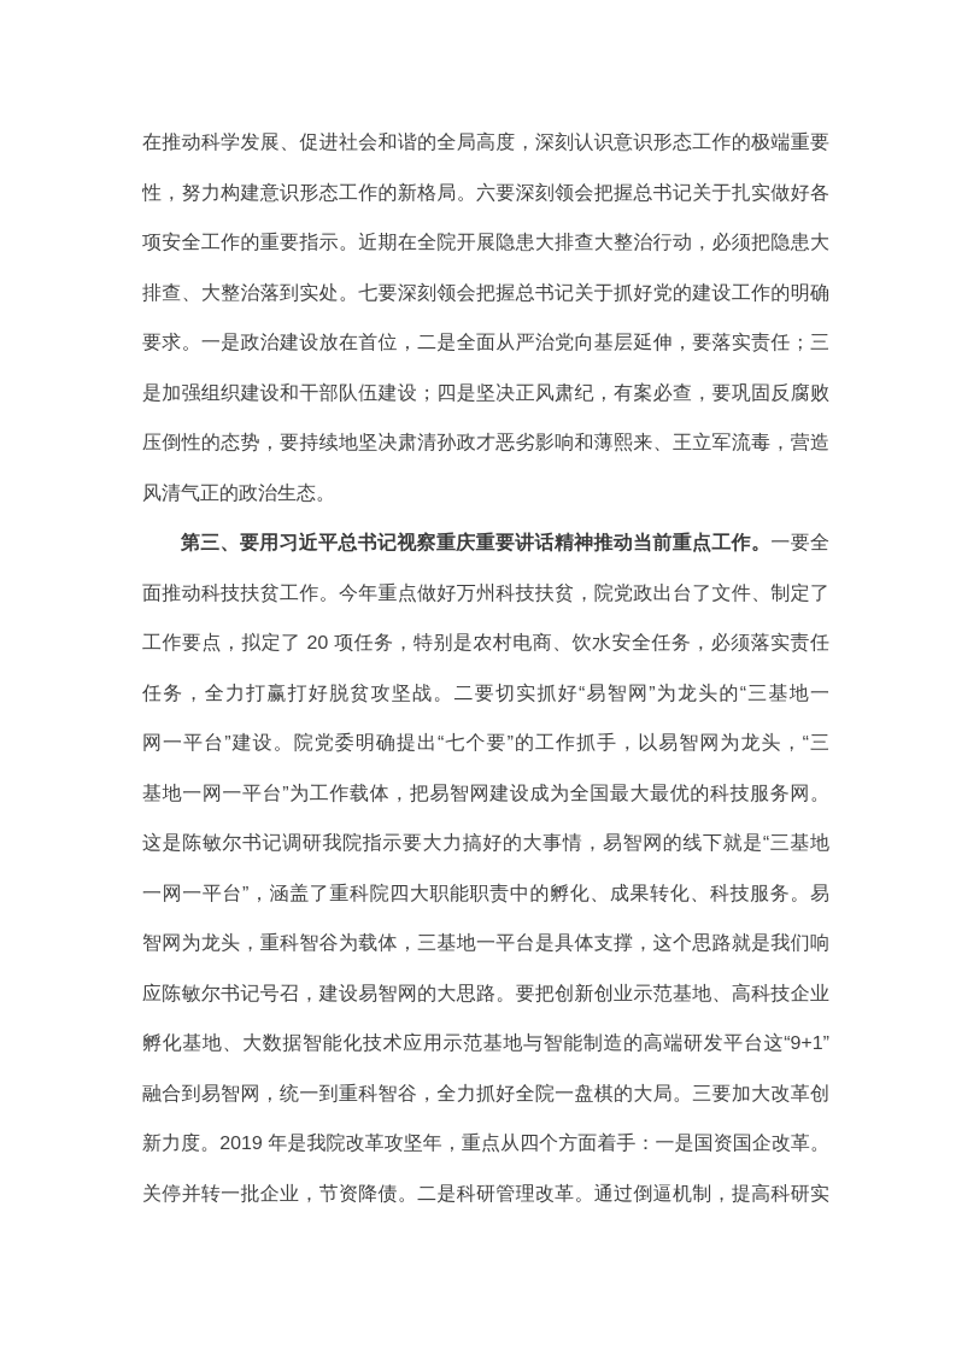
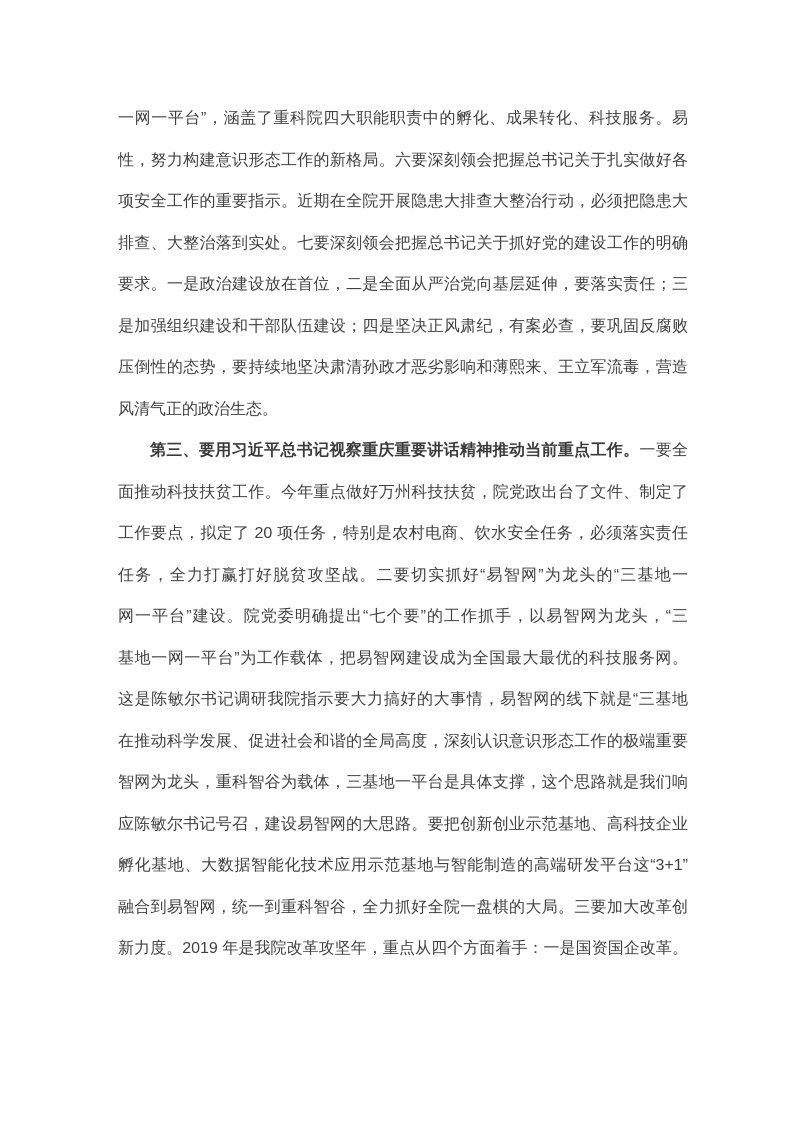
- 在推动科学发展、促进社会和谐的全局高度，深刻认识意识形态工作的极端重要
+ 一网一平台”，涵盖了重科院四大职能职责中的孵化、成果转化、科技服务。易
  性，努力构建意识形态工作的新格局。六要深刻领会把握总书记关于扎实做好各
  项安全工作的重要指示。近期在全院开展隐患大排查大整治行动，必须把隐患大
  排查、大整治落到实处。七要深刻领会把握总书记关于抓好党的建设工作的明确
  要求。一是政治建设放在首位，二是全面从严治党向基层延伸，要落实责任；三
  是加强组织建设和干部队伍建设；四是坚决正风肃纪，有案必查，要巩固反腐败
  压倒性的态势，要持续地坚决肃清孙政才恶劣影响和薄熙来、王立军流毒，营造
  风清气正的政治生态。
  第三、要用习近平总书记视察重庆重要讲话精神推动当前重点工作。一要全
  面推动科技扶贫工作。今年重点做好万州科技扶贫，院党政出台了文件、制定了
  工作要点，拟定了 20 项任务，特别是农村电商、饮水安全任务，必须落实责任
  任务，全力打赢打好脱贫攻坚战。二要切实抓好“易智网”为龙头的“三基地一
  网一平台”建设。院党委明确提出“七个要”的工作抓手，以易智网为龙头，“三
  基地一网一平台”为工作载体，把易智网建设成为全国最大最优的科技服务网。
  这是陈敏尔书记调研我院指示要大力搞好的大事情，易智网的线下就是“三基地
- 一网一平台”，涵盖了重科院四大职能职责中的孵化、成果转化、科技服务。易
+ 在推动科学发展、促进社会和谐的全局高度，深刻认识意识形态工作的极端重要
  智网为龙头，重科智谷为载体，三基地一平台是具体支撑，这个思路就是我们响
  应陈敏尔书记号召，建设易智网的大思路。要把创新创业示范基地、高科技企业
- 孵化基地、大数据智能化技术应用示范基地与智能制造的高端研发平台这“9+1”
+ 孵化基地、大数据智能化技术应用示范基地与智能制造的高端研发平台这“3+1”
  融合到易智网，统一到重科智谷，全力抓好全院一盘棋的大局。三要加大改革创
  新力度。2019 年是我院改革攻坚年，重点从四个方面着手：一是国资国企改革。
- 关停并转一批企业，节资降债。二是科研管理改革。通过倒逼机制，提高科研实
